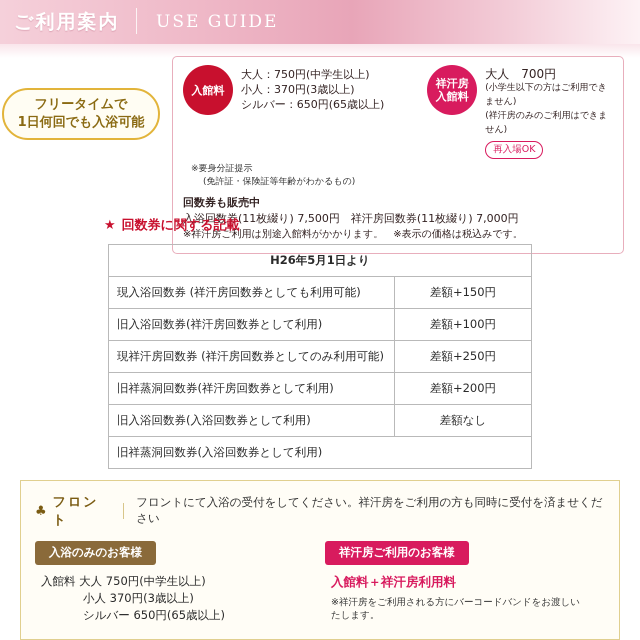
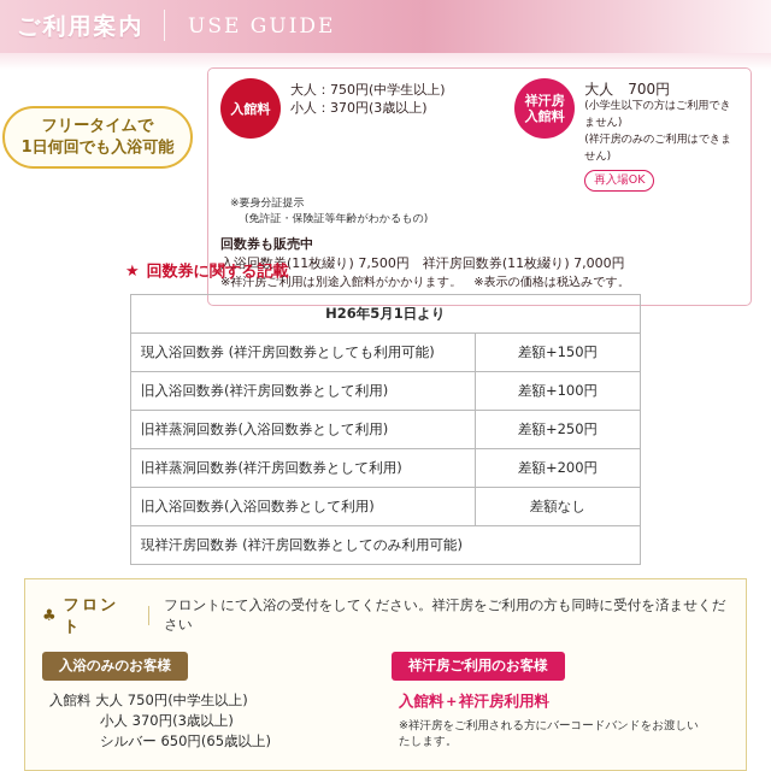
  ご利用案内
  USE GUIDE
  フリータイムで
  1日何回でも入浴可能
  入館料
  大人：750円(中学生以上)
  小人：370円(3歳以上)
- シルバー：650円(65歳以上)
  祥汗房
  入館料
  大人 700円
  (小学生以下の方はご利用できません)
  (祥汗房のみのご利用はできません)
  再入場OK
  ※要身分証提示
  (免許証・保険証等年齢がわかるもの)
  回数券も販売中
  入浴回数券(11枚綴り) 7,500円 祥汗房回数券(11枚綴り) 7,000円
  ※祥汗房ご利用は別途入館料がかかります。 ※表示の価格は税込みです。
  ★ 回数券に関する記載
  H26年5月1日より
  現入浴回数券 (祥汗房回数券としても利用可能)	差額+150円
  旧入浴回数券(祥汗房回数券として利用)	差額+100円
- 現祥汗房回数券 (祥汗房回数券としてのみ利用可能)	差額+250円
+ 旧祥蒸洞回数券(入浴回数券として利用)	差額+250円
  旧祥蒸洞回数券(祥汗房回数券として利用)	差額+200円
  旧入浴回数券(入浴回数券として利用)	差額なし
- 旧祥蒸洞回数券(入浴回数券として利用)
+ 現祥汗房回数券 (祥汗房回数券としてのみ利用可能)
  ♣
  フロント
  フロントにて入浴の受付をしてください。祥汗房をご利用の方も同時に受付を済ませください
  入浴のみのお客様
  入館料 大人 750円(中学生以上)
  小人 370円(3歳以上)
  シルバー 650円(65歳以上)
  祥汗房ご利用のお客様
  入館料＋祥汗房利用料
  ※祥汗房をご利用される方にバーコードバンドをお渡しいたします。
